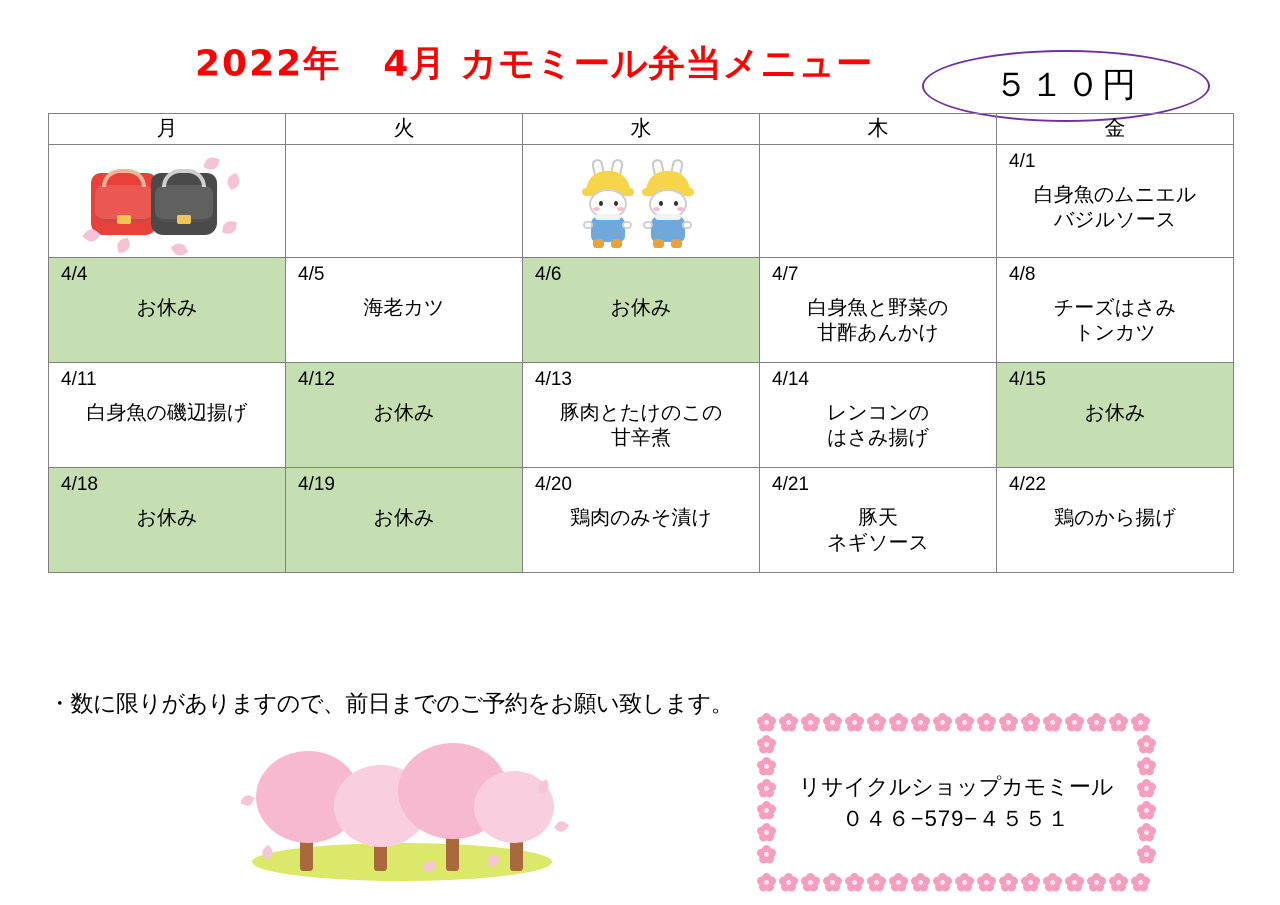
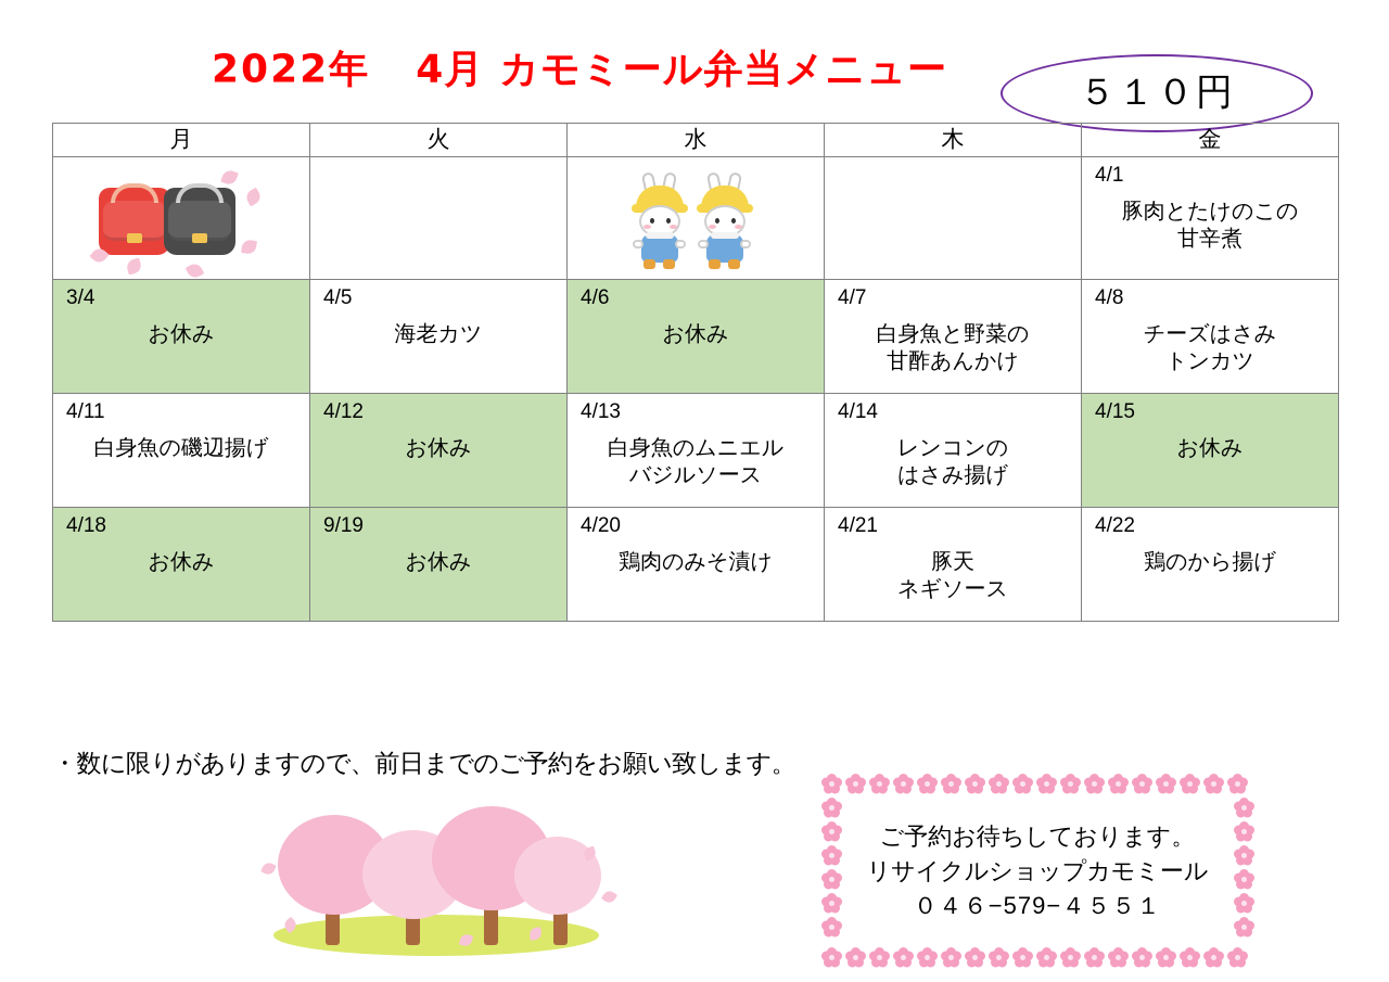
  2022年 4月 カモミール弁当メニュー
  ５１０円
  月	火	水	木	金
- 				4/1 白身魚のムニエル バジルソース
+ 				4/1 豚肉とたけのこの 甘辛煮
- 4/4 お休み	4/5 海老カツ	4/6 お休み	4/7 白身魚と野菜の 甘酢あんかけ	4/8 チーズはさみ トンカツ
+ 3/4 お休み	4/5 海老カツ	4/6 お休み	4/7 白身魚と野菜の 甘酢あんかけ	4/8 チーズはさみ トンカツ
- 4/11 白身魚の磯辺揚げ	4/12 お休み	4/13 豚肉とたけのこの 甘辛煮	4/14 レンコンの はさみ揚げ	4/15 お休み
+ 4/11 白身魚の磯辺揚げ	4/12 お休み	4/13 白身魚のムニエル バジルソース	4/14 レンコンの はさみ揚げ	4/15 お休み
- 4/18 お休み	4/19 お休み	4/20 鶏肉のみそ漬け	4/21 豚天 ネギソース	4/22 鶏のから揚げ
+ 4/18 お休み	9/19 お休み	4/20 鶏肉のみそ漬け	4/21 豚天 ネギソース	4/22 鶏のから揚げ
  ・数に限りがありますので、前日までのご予約をお願い致します。
+ ご予約お待ちしております。
  リサイクルショップカモミール
  ０４６−579−４５５１
